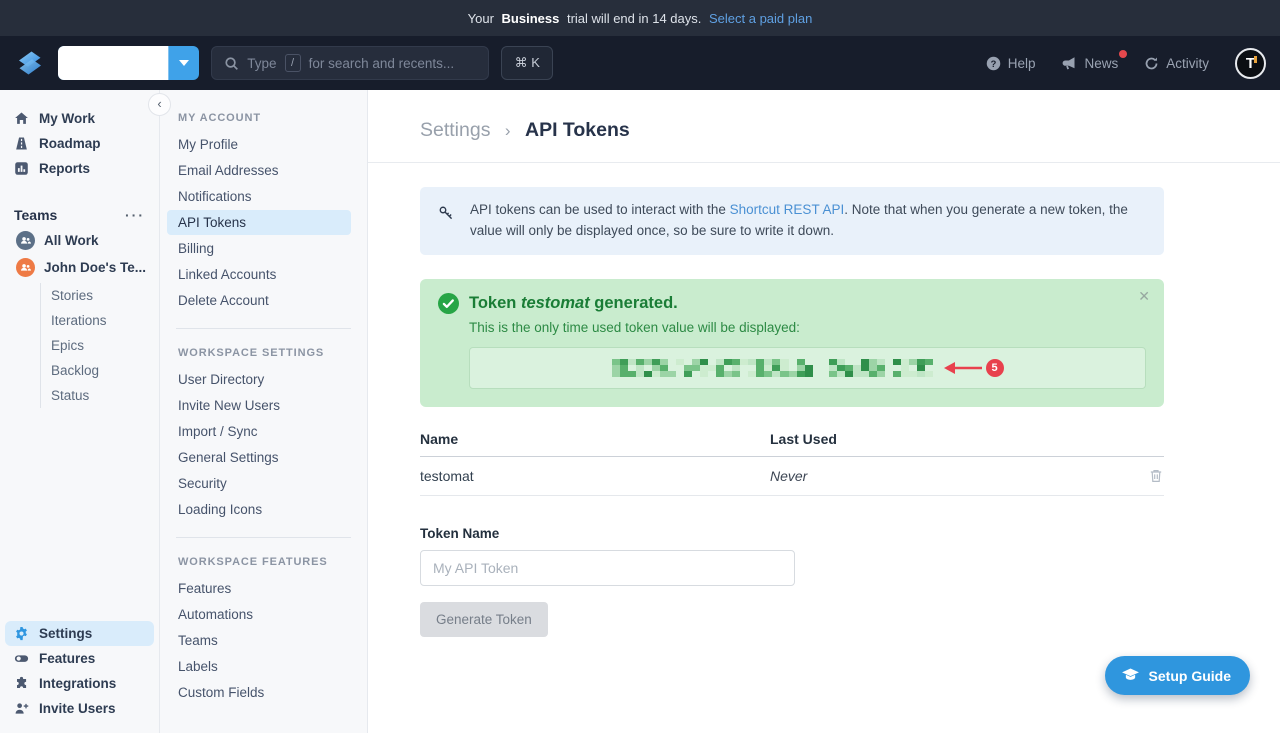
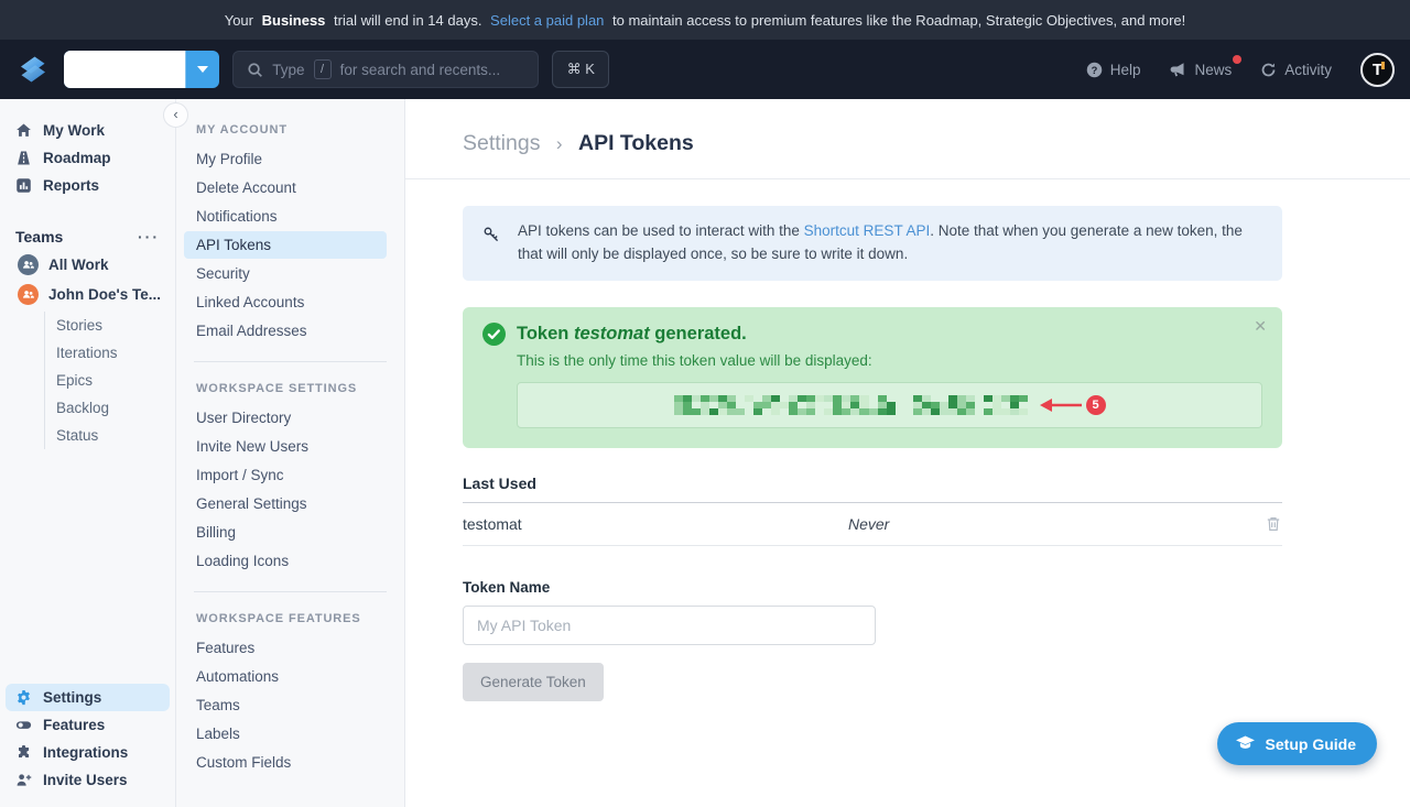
  Your
  Business
  trial will end in 14 days.
  Select a paid plan
+ to maintain access to premium features like the Roadmap, Strategic Objectives, and more!
  Type
  /
  for search and recents...
  ⌘ K
  ?
  Help
  News
  Activity
  T
  ‹
  My Work
  Roadmap
  Reports
  Teams
  ···
  All Work
  John Doe's Te...
  Stories
  Iterations
  Epics
  Backlog
  Status
  Settings
  Features
  Integrations
  Invite Users
  MY ACCOUNT
  My Profile
- Email Addresses
+ Delete Account
  Notifications
  API Tokens
- Billing
+ Security
  Linked Accounts
- Delete Account
+ Email Addresses
  WORKSPACE SETTINGS
  User Directory
  Invite New Users
  Import / Sync
  General Settings
- Security
+ Billing
  Loading Icons
  WORKSPACE FEATURES
  Features
  Automations
  Teams
  Labels
  Custom Fields
  Settings › API Tokens
- API tokens can be used to interact with the Shortcut REST API. Note that when you generate a new token, the value will only be displayed once, so be sure to write it down.
+ API tokens can be used to interact with the Shortcut REST API. Note that when you generate a new token, the that will only be displayed once, so be sure to write it down.
  ✕
  Token testomat generated.
- This is the only time used token value will be displayed:
+ This is the only time this token value will be displayed:
  5
- Name
  Last Used
  testomat
  Never
  Token Name
  My API Token
  Generate Token
  Setup Guide
